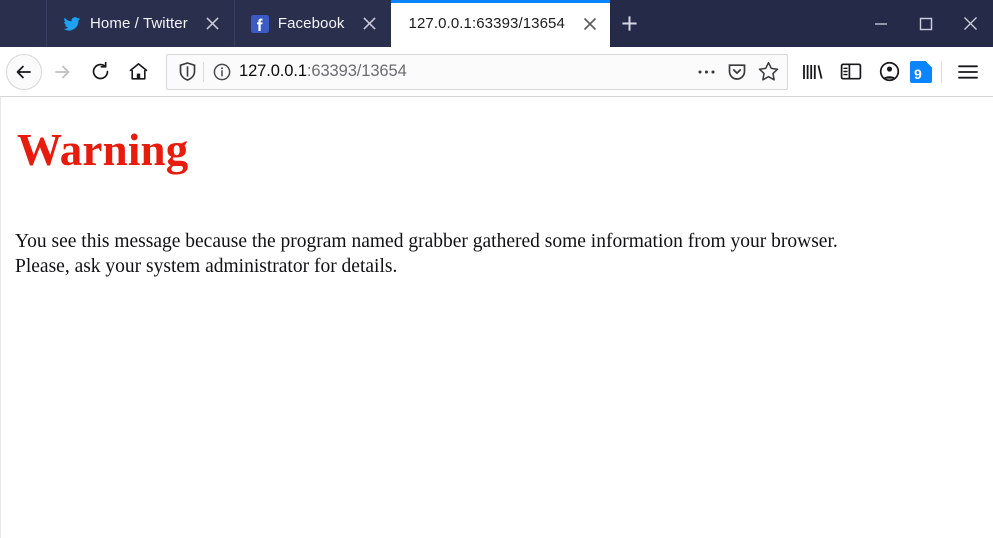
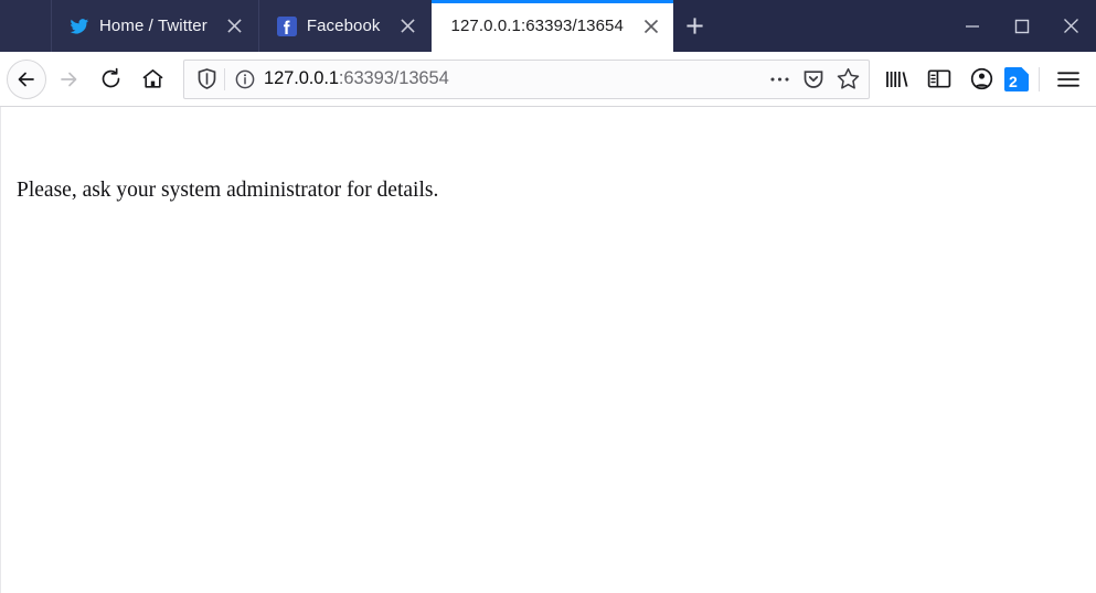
  Home / Twitter
  Facebook
  127.0.0.1:63393/13654
  127.0.0.1:63393/13654
- 9
+ 2
- Warning
- You see this message because the program named grabber gathered some information from your browser.
  Please, ask your system administrator for details.
